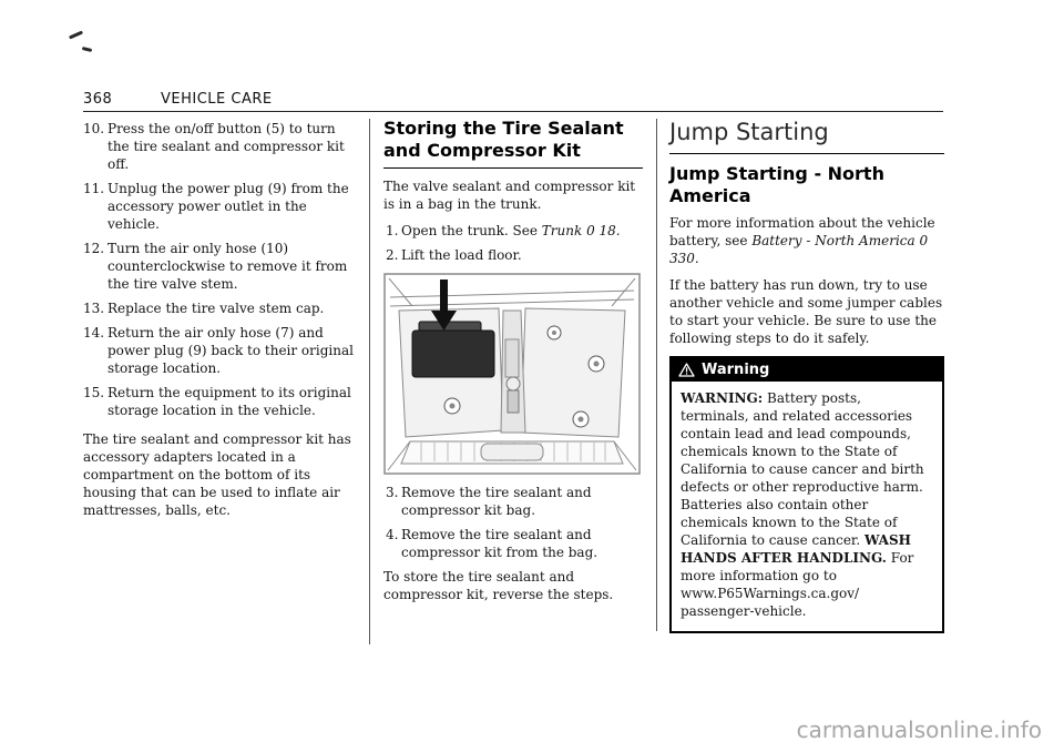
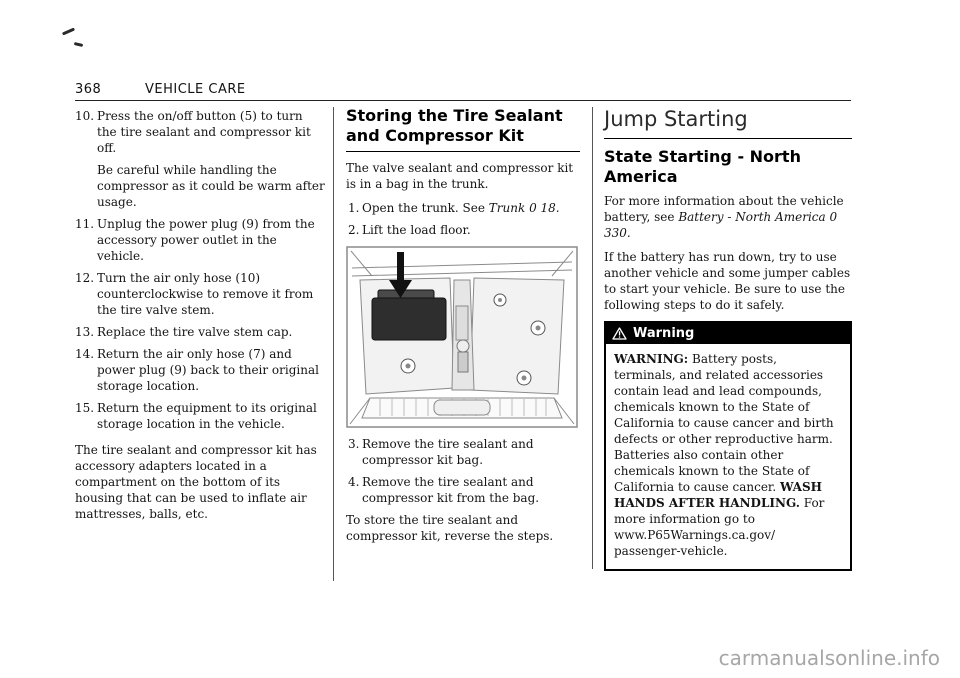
  368
  VEHICLE CARE
  10.
  Press the on/off button (5) to turn the tire sealant and compressor kit off.
+ Be careful while handling the compressor as it could be warm after usage.
  11.
  Unplug the power plug (9) from the accessory power outlet in the vehicle.
  12.
  Turn the air only hose (10) counterclockwise to remove it from the tire valve stem.
  13.
  Replace the tire valve stem cap.
  14.
  Return the air only hose (7) and power plug (9) back to their original storage location.
  15.
  Return the equipment to its original storage location in the vehicle.
  The tire sealant and compressor kit has accessory adapters located in a compartment on the bottom of its housing that can be used to inflate air mattresses, balls, etc.
  Storing the Tire Sealant and Compressor Kit
  The valve sealant and compressor kit is in a bag in the trunk.
  1.
  Open the trunk. See Trunk 0 18.
  2.
  Lift the load floor.
  3.
  Remove the tire sealant and compressor kit bag.
  4.
  Remove the tire sealant and compressor kit from the bag.
  To store the tire sealant and compressor kit, reverse the steps.
  Jump Starting
- Jump Starting - North America
+ State Starting - North America
  For more information about the vehicle battery, see Battery - North America 0 330.
  If the battery has run down, try to use another vehicle and some jumper cables to start your vehicle. Be sure to use the following steps to do it safely.
  Warning
  WARNING: Battery posts, terminals, and related accessories contain lead and lead compounds, chemicals known to the State of California to cause cancer and birth defects or other reproductive harm. Batteries also contain other chemicals known to the State of California to cause cancer. WASH HANDS AFTER HANDLING. For more information go to www.P65Warnings.ca.gov/ passenger-vehicle.
  carmanualsonline.info
